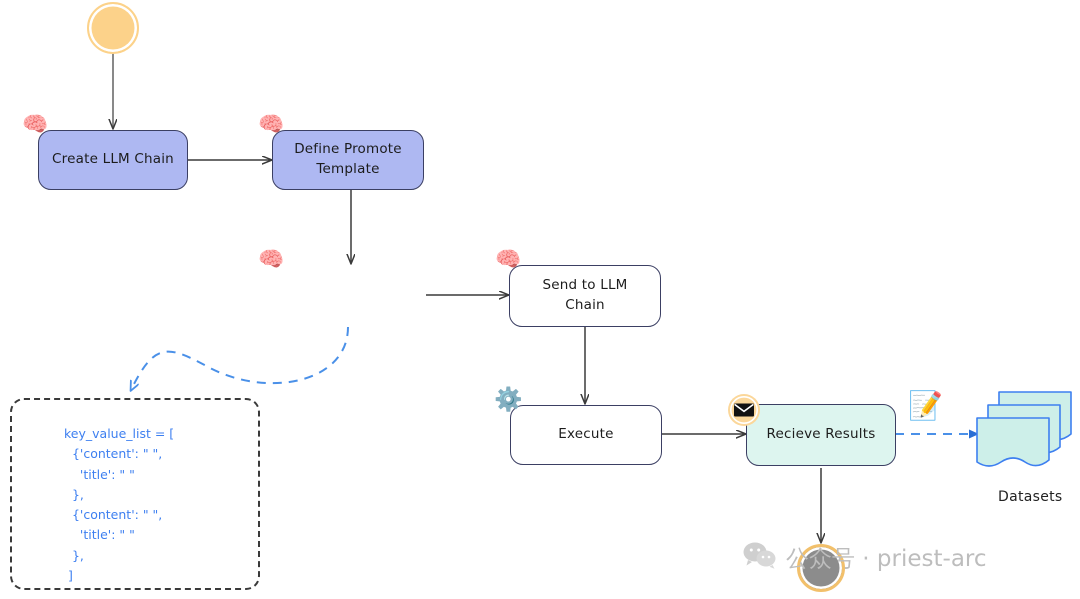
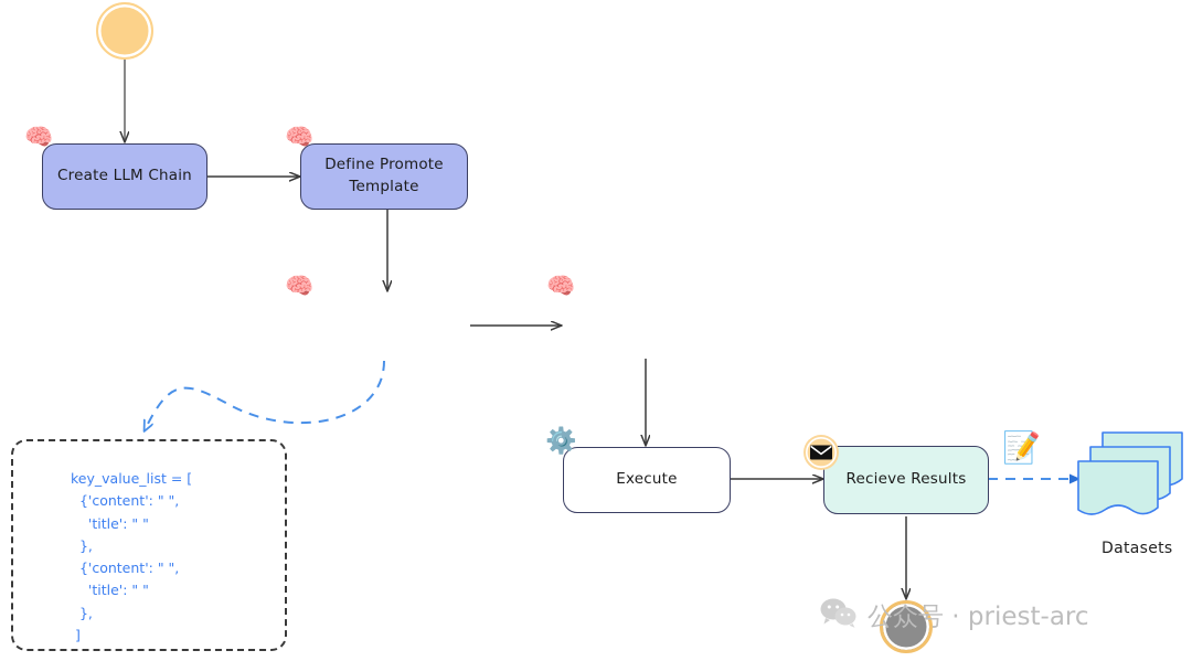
  Create LLM Chain
  🧠
  Define Promote
  Template
  🧠
  🧠
- Send to LLM
- Chain
  🧠
  Execute
  ⚙️
  Recieve Results
  key_value_list = [
  {'content': " ",
  'title': " "
  },
  {'content': " ",
  'title': " "
  },
  ]
  📝
  Datasets
  公众号 · priest-arc
